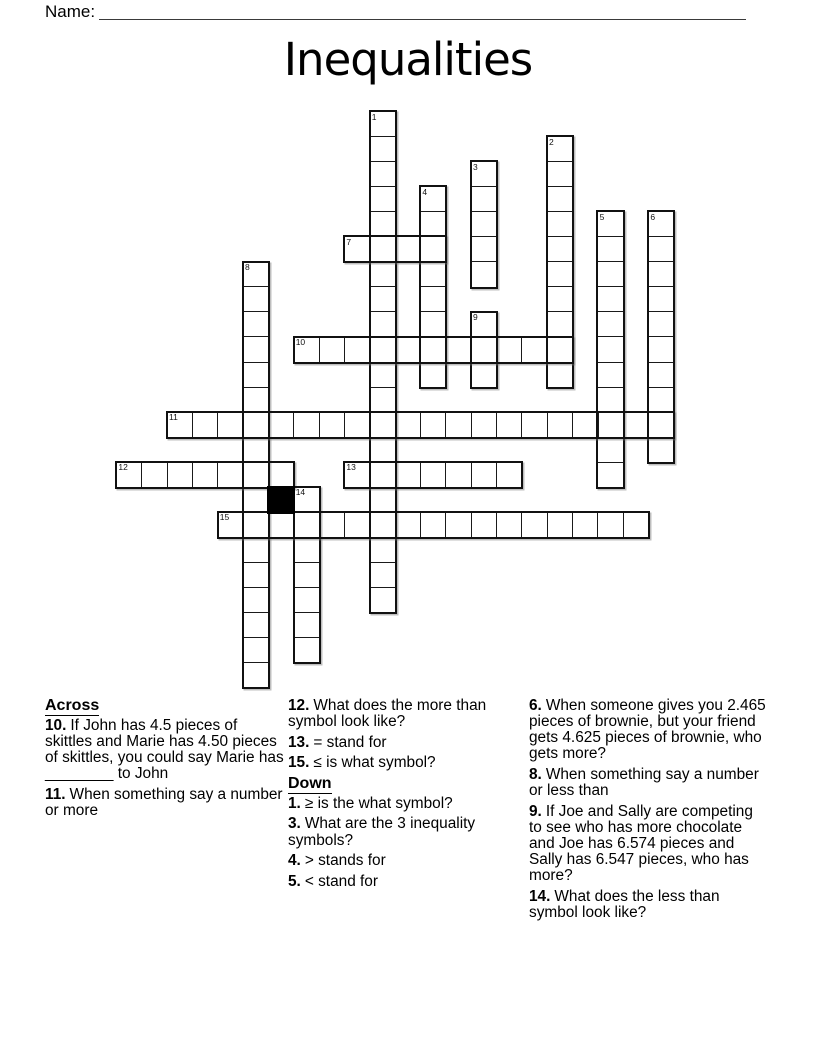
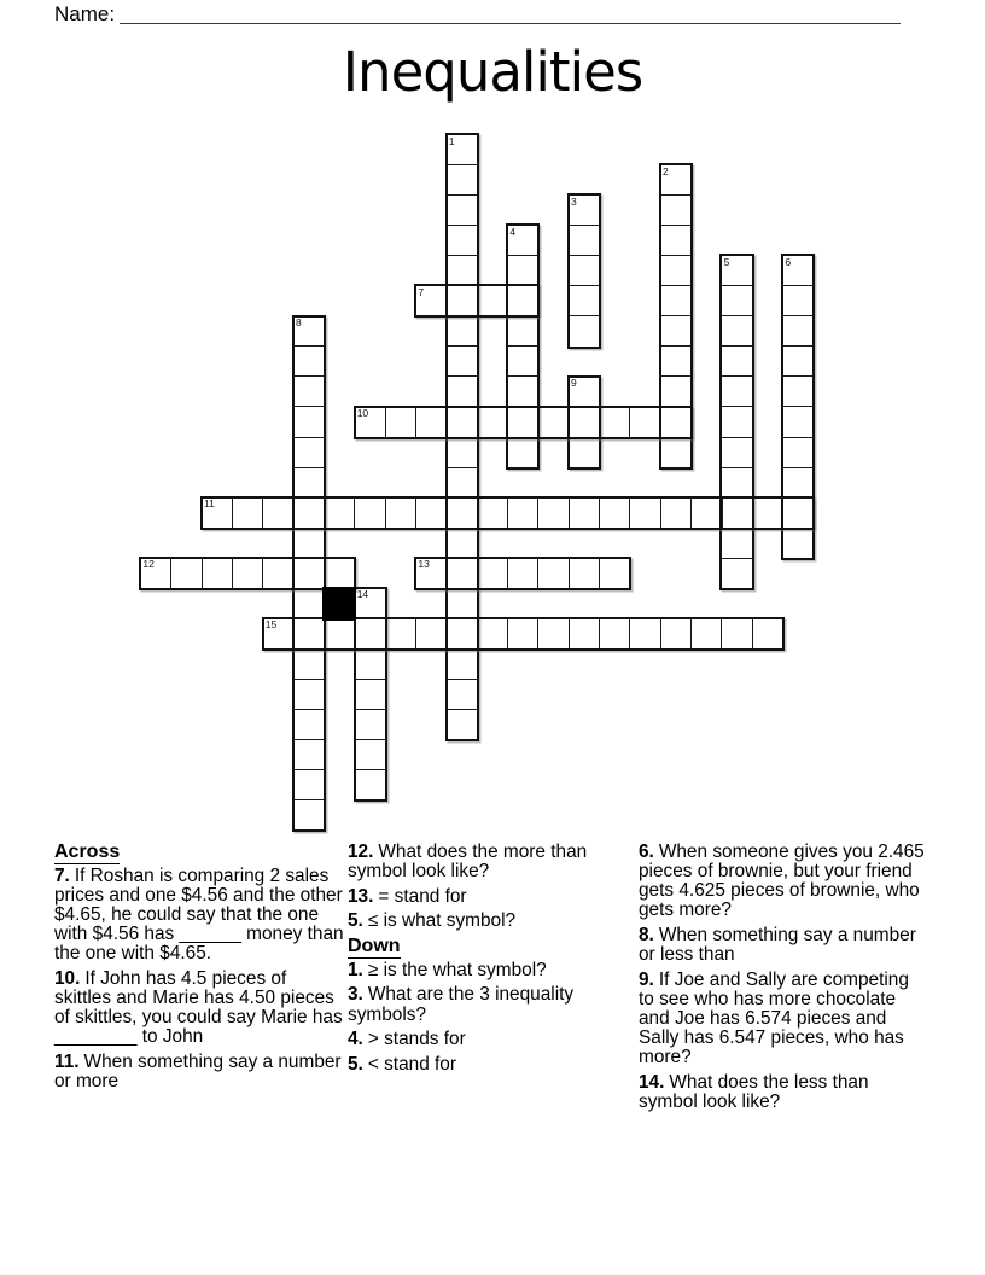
  Name:
  Inequalities
  1
  2
  3
  4
  5
  6
  7
  8
  9
  10
  11
  12
  13
  14
  15
  Across
+ 7. If Roshan is comparing 2 sales prices and one $4.56 and the other $4.65, he could say that the one with $4.56 has ______ money than the one with $4.65.
  10. If John has 4.5 pieces of skittles and Marie has 4.50 pieces of skittles, you could say Marie has ________ to John
  11. When something say a number or more
  12. What does the more than symbol look like?
  13. = stand for
- 15. ≤ is what symbol?
+ 5. ≤ is what symbol?
  Down
  1. ≥ is the what symbol?
  3. What are the 3 inequality symbols?
  4. > stands for
  5. < stand for
  6. When someone gives you 2.465 pieces of brownie, but your friend gets 4.625 pieces of brownie, who gets more?
  8. When something say a number or less than
  9. If Joe and Sally are competing to see who has more chocolate and Joe has 6.574 pieces and Sally has 6.547 pieces, who has more?
  14. What does the less than symbol look like?
